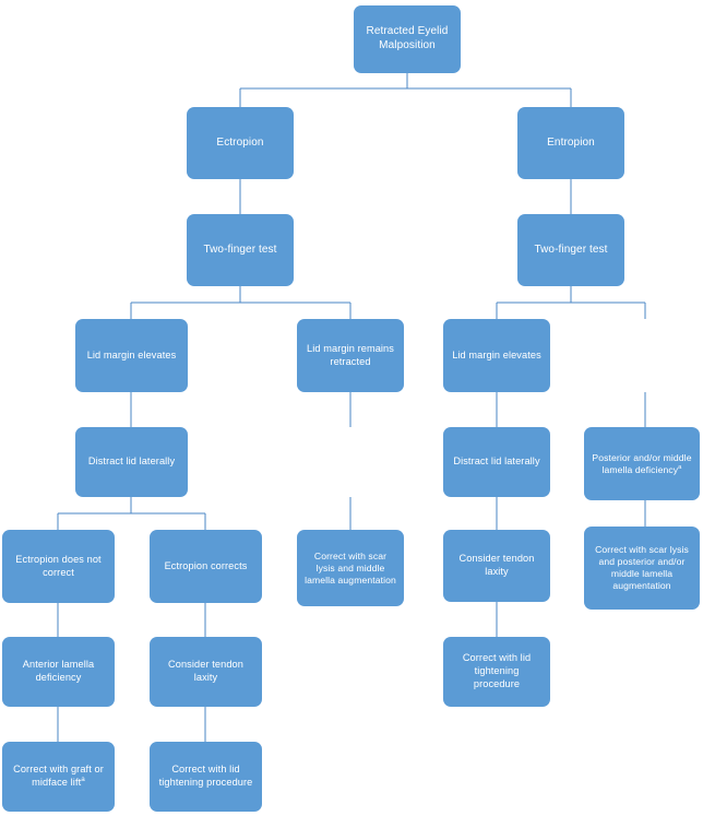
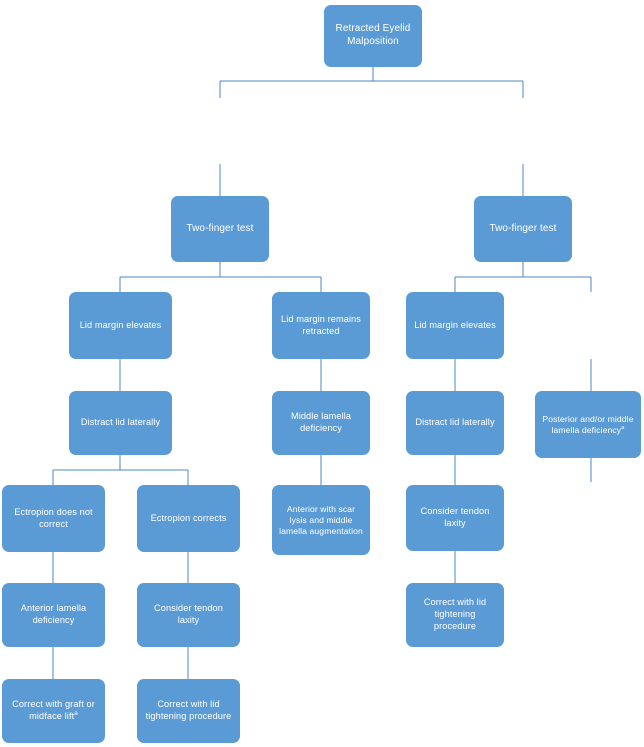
  Retracted Eyelid Malposition
- Ectropion
- Entropion
  Two-finger test
  Two-finger test
  Lid margin elevates
  Lid margin remains retracted
  Lid margin elevates
  Distract lid laterally
+ Middle lamella deficiency
  Distract lid laterally
  Posterior and/or middle lamella deficiency
  Ectropion does not correct
  Ectropion corrects
- Correct with scar lysis and middle lamella augmentation
+ Anterior with scar lysis and middle lamella augmentation
  Consider tendon laxity
- Correct with scar lysis and posterior and/or middle lamella augmentation
  Anterior lamella deficiency
  Consider tendon laxity
  Correct with lid tightening procedure
  Correct with graft or midface lift
  Correct with lid tightening procedure
